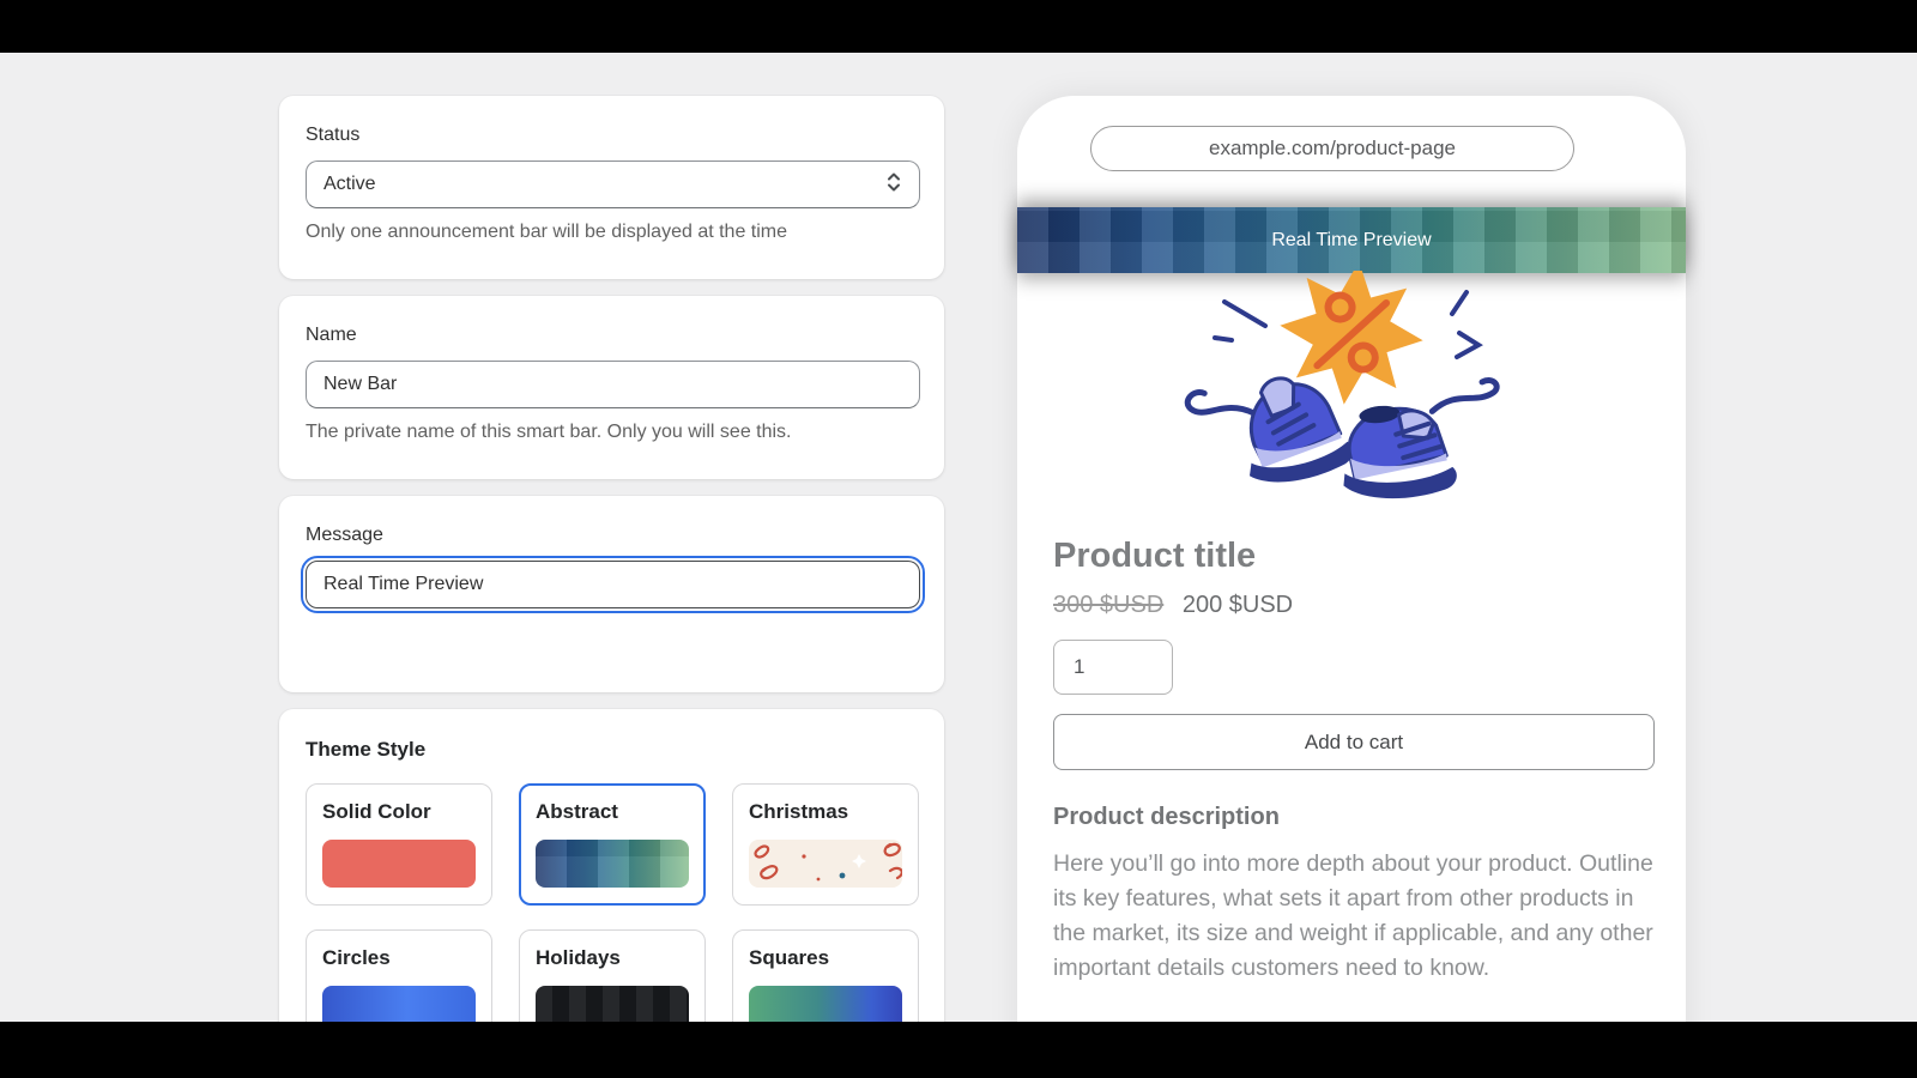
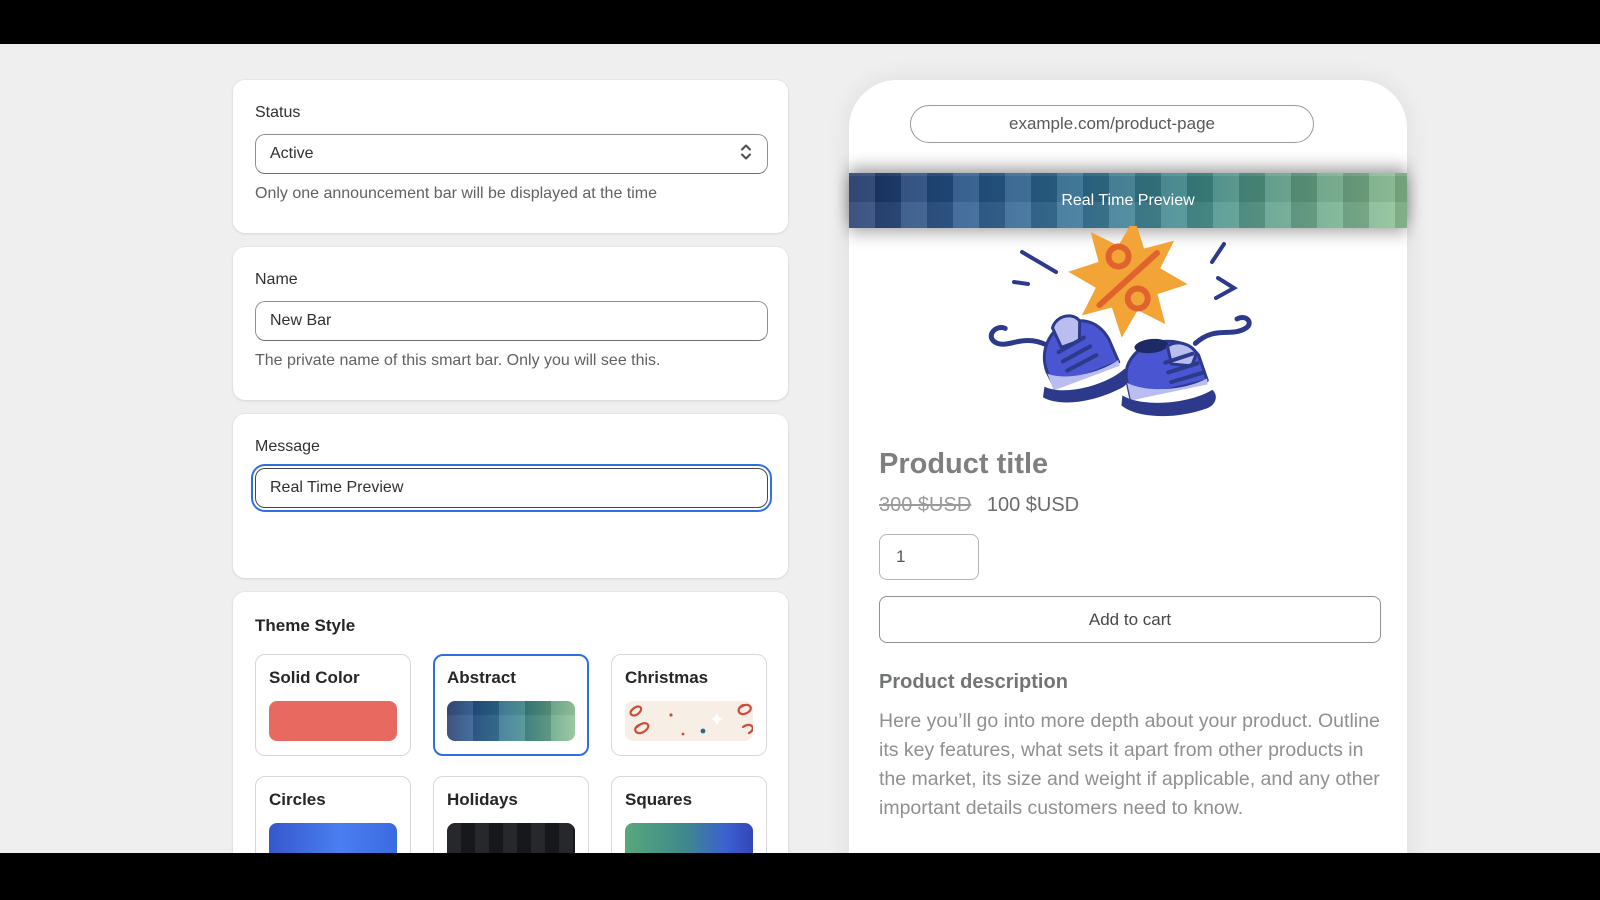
  Status
  Active
  Only one announcement bar will be displayed at the time
  Name
  New Bar
  The private name of this smart bar. Only you will see this.
  Message
  Real Time Preview
  Theme Style
  Solid Color
  Abstract
  Christmas
  Circles
  Holidays
  Squares
  example.com/product-page
  Real Time Preview
  Product title
- 300 $USD 200 $USD
+ 300 $USD 100 $USD
  1 Add to cart
  Product description
  Here you’ll go into more depth about your product. Outline its key features, what sets it apart from other products in the market, its size and weight if applicable, and any other important details customers need to know.
